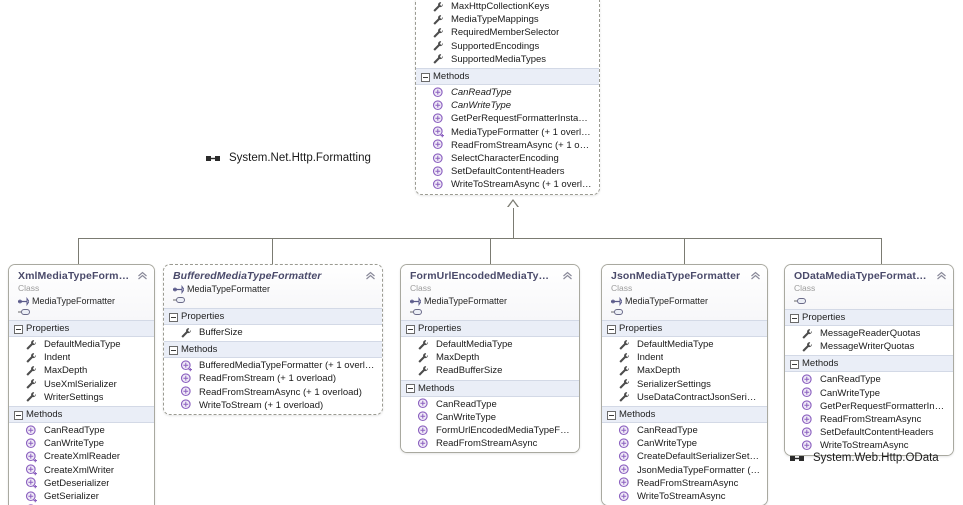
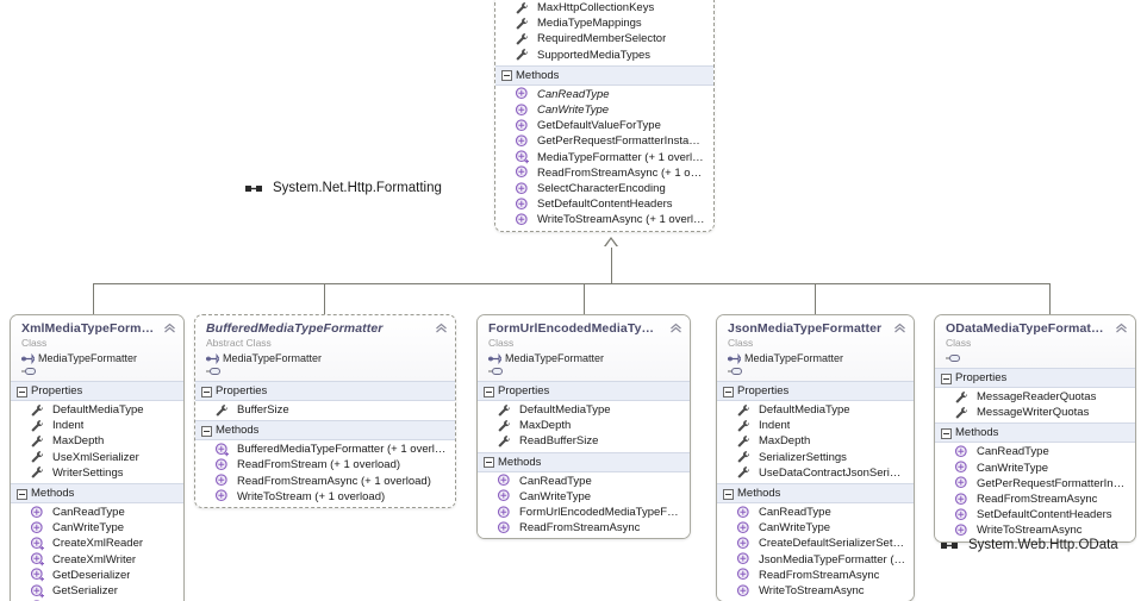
  MaxHttpCollectionKeys
  MediaTypeMappings
  RequiredMemberSelector
- SupportedEncodings
  SupportedMediaTypes
  Methods
  CanReadType
  CanWriteType
+ GetDefaultValueForType
  GetPerRequestFormatterInstance
  MediaTypeFormatter (+ 1 overloa
  ReadFromStreamAsync (+ 1 over
  SelectCharacterEncoding
  SetDefaultContentHeaders
  WriteToStreamAsync (+ 1 overloa
  XmlMediaTypeFormatter
  Class
  MediaTypeFormatter
  Properties
  DefaultMediaType
  Indent
  MaxDepth
  UseXmlSerializer
  WriterSettings
  Methods
  CanReadType
  CanWriteType
  CreateXmlReader
  CreateXmlWriter
  GetDeserializer
  GetSerializer
  BufferedMediaTypeFormatter
+ Abstract Class
  MediaTypeFormatter
  Properties
  BufferSize
  Methods
  BufferedMediaTypeFormatter (+ 1 overloa
  ReadFromStream (+ 1 overload)
  ReadFromStreamAsync (+ 1 overload)
  WriteToStream (+ 1 overload)
  FormUrlEncodedMediaTypeFo
  Class
  MediaTypeFormatter
  Properties
  DefaultMediaType
  MaxDepth
  ReadBufferSize
  Methods
  CanReadType
  CanWriteType
  FormUrlEncodedMediaTypeForm
  ReadFromStreamAsync
  JsonMediaTypeFormatter
  Class
  MediaTypeFormatter
  Properties
  DefaultMediaType
  Indent
  MaxDepth
  SerializerSettings
  UseDataContractJsonSerializ
  Methods
  CanReadType
  CanWriteType
  CreateDefaultSerializerSettin
  JsonMediaTypeFormatter (+
  ReadFromStreamAsync
  WriteToStreamAsync
  ODataMediaTypeFormatter
  Class
  Properties
  MessageReaderQuotas
  MessageWriterQuotas
  Methods
  CanReadType
  CanWriteType
  GetPerRequestFormatterInsta
  ReadFromStreamAsync
  SetDefaultContentHeaders
  WriteToStreamAsync
  System.Net.Http.Formatting
  System.Web.Http.OData
